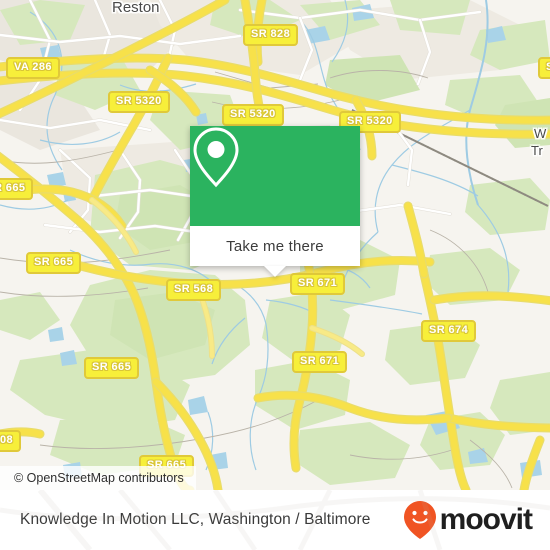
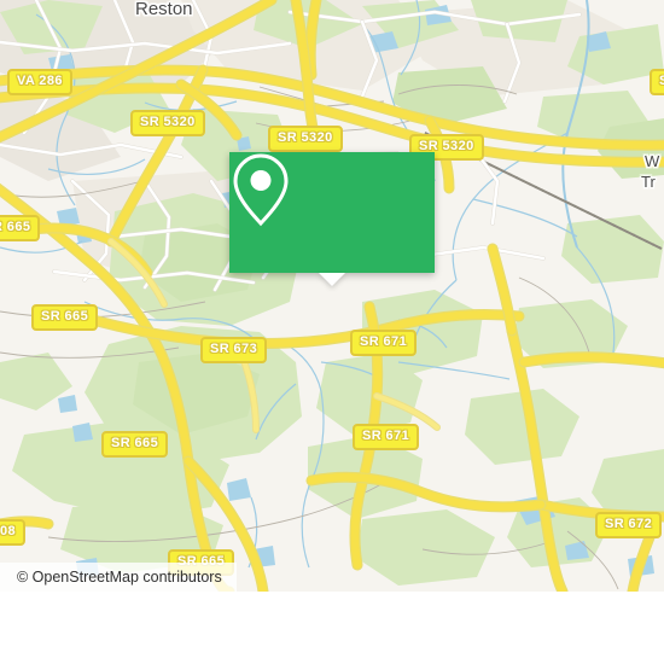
  Reston
  W
  Tr
- SR 828
  VA 286
  SR 5320
  SR 5320
  SR 5320
  665
  SR 665
- SR 568
+ SR 673
  SR 671
- SR 674
  SR 665
  SR 671
+ SR 672
  08
  SR 665
- Take me there
  © OpenStreetMap contributors
- Knowledge In Motion LLC, Washington / Baltimore
- moovit
